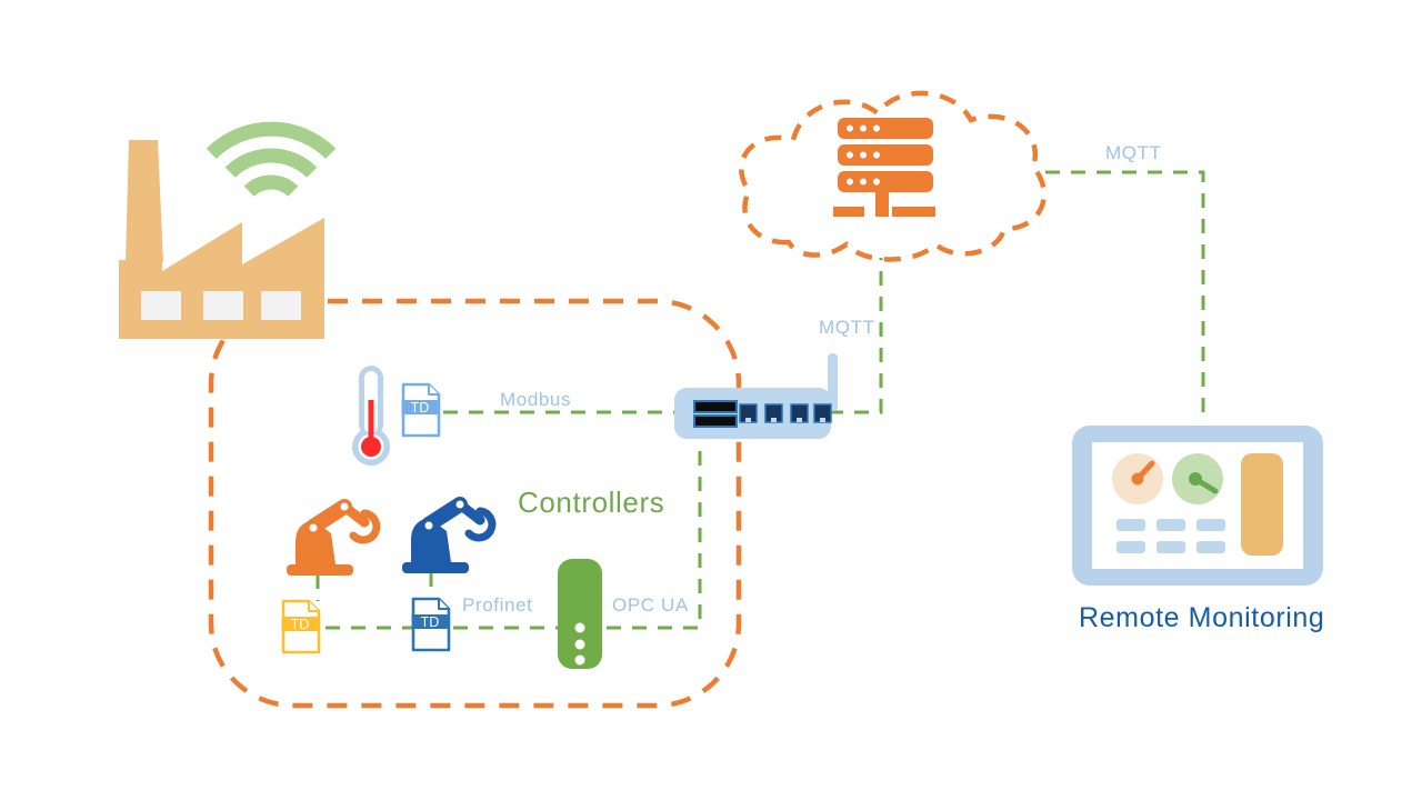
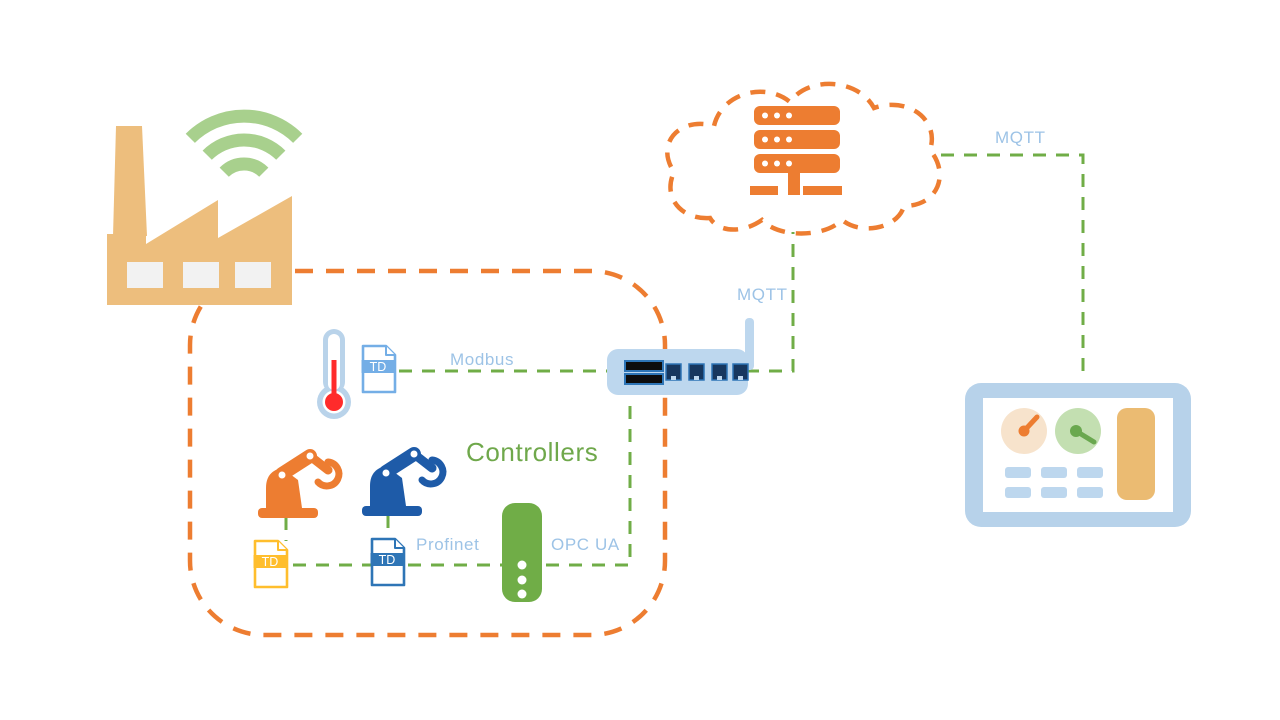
  TD
  TD
  TD
  Controllers
- Remote Monitoring
  Modbus
  Profinet
  OPC UA
  MQTT
  MQTT
